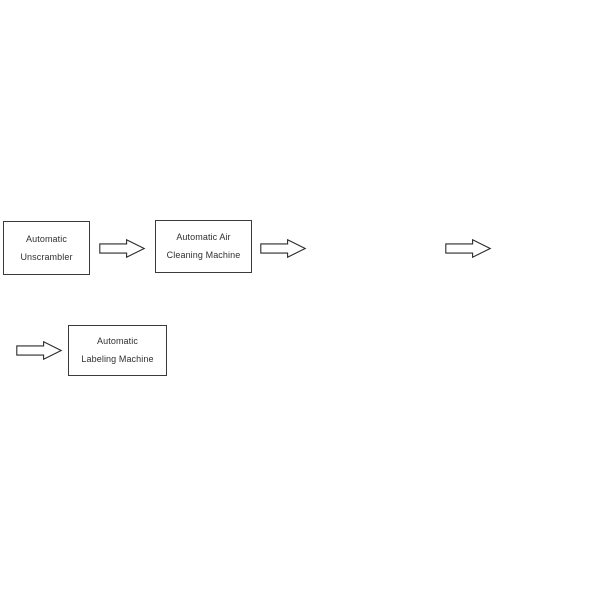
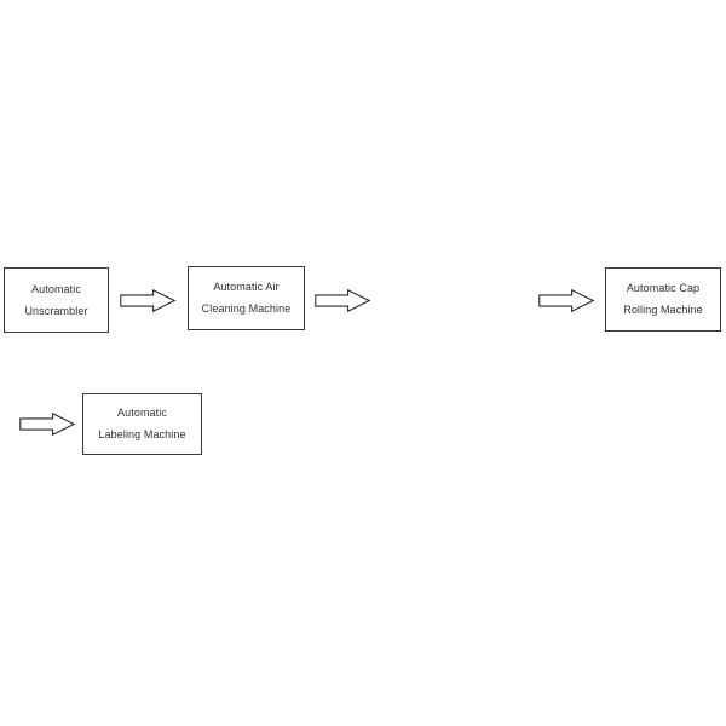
  Automatic
  Unscrambler
  Automatic Air
  Cleaning Machine
+ Automatic Cap
+ Rolling Machine
  Automatic
  Labeling Machine
